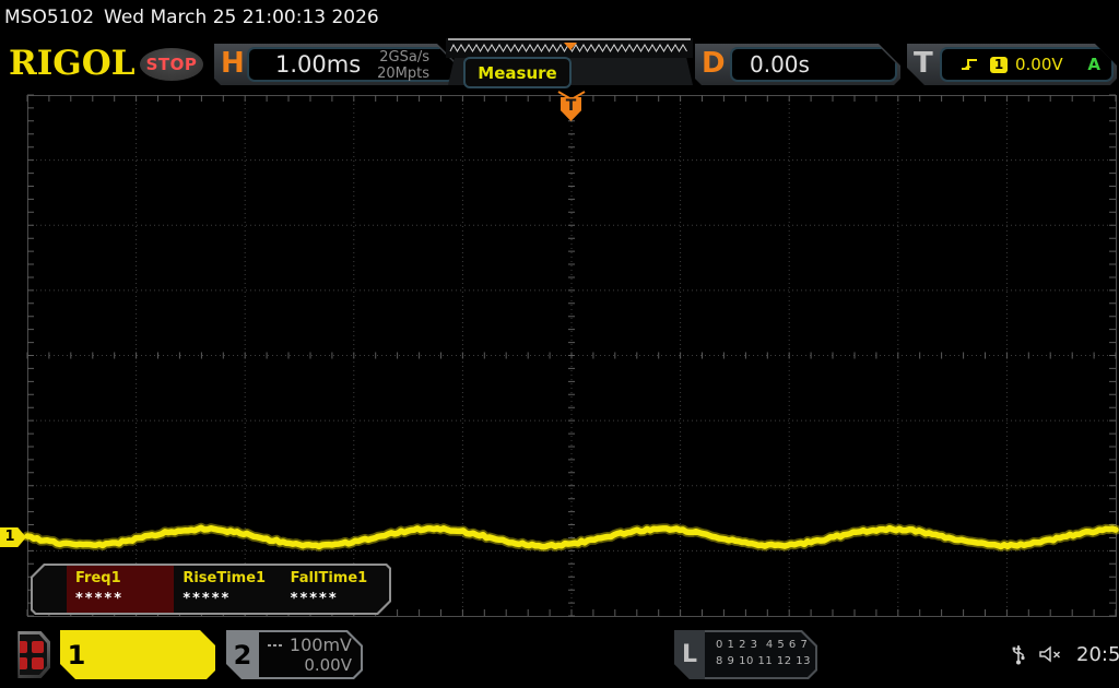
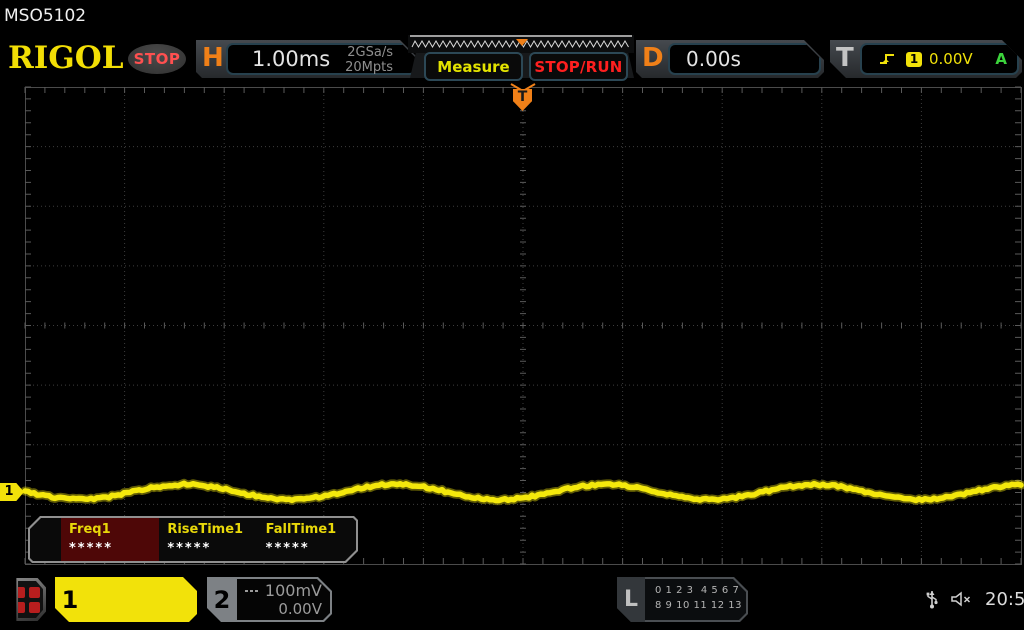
  MSO5102
- Wed March 25 21:00:13 2026
  RIGOL
  STOP
  H
  1.00ms
  2GSa/s
  20Mpts
  Measure
+ STOP/RUN
  D
  0.00s
  T
  1
  0.00V
  A
  T
  1
  Freq1
  *****
  RiseTime1
  *****
  FallTime1
  *****
  1
  2
  100mV
  0.00V
  L
  0 1 2 3 4 5 6 7
  8 9 10 11 12 13
  20:5
